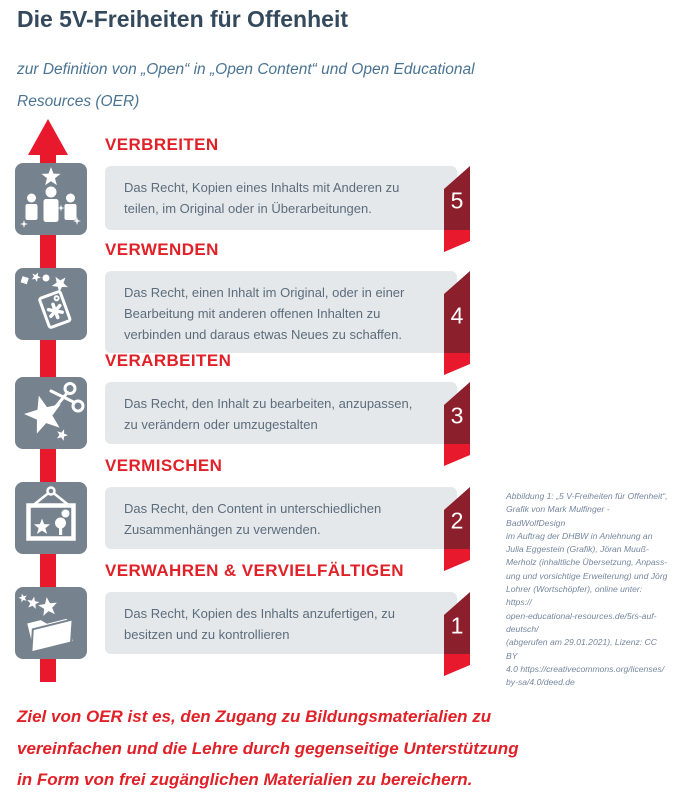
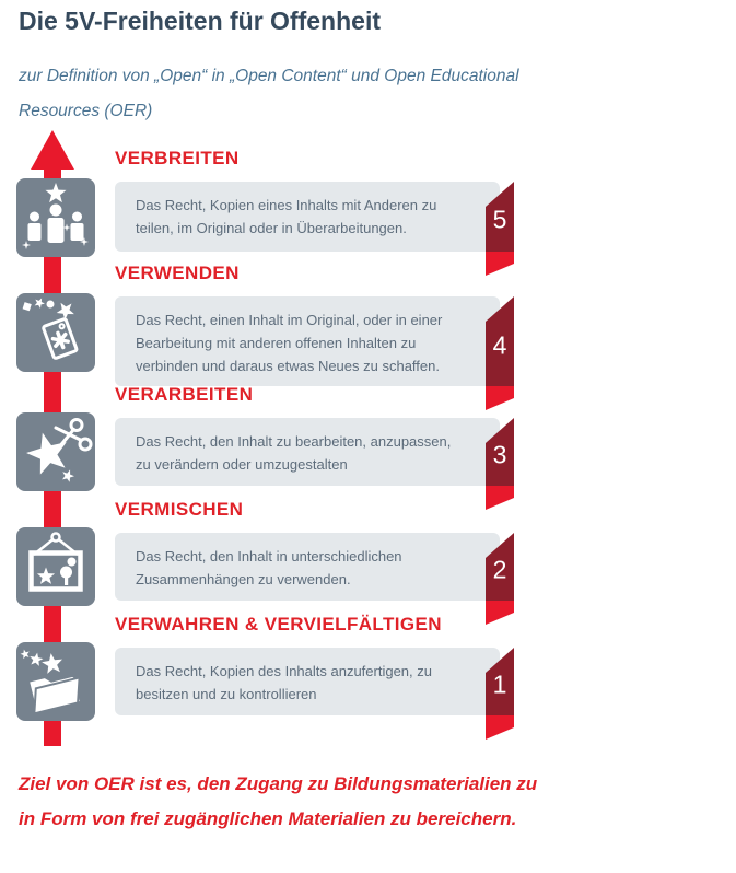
  Die 5V-Freiheiten für Offenheit
  zur Definition von „Open“ in „Open Content“ und Open Educational
  Resources (OER)
  VERBREITEN
  Das Recht, Kopien eines Inhalts mit Anderen zu teilen, im Original oder in Überarbeitungen.
  5
  VERWENDEN
  Das Recht, einen Inhalt im Original, oder in einer Bearbeitung mit anderen offenen Inhalten zu verbinden und daraus etwas Neues zu schaffen.
  4
  VERARBEITEN
  Das Recht, den Inhalt zu bearbeiten, anzupassen, zu verändern oder umzugestalten
  3
  VERMISCHEN
- Das Recht, den Content in unterschiedlichen Zusammenhängen zu verwenden.
+ Das Recht, den Inhalt in unterschiedlichen Zusammenhängen zu verwenden.
  2
  VERWAHREN & VERVIELFÄLTIGEN
  Das Recht, Kopien des Inhalts anzufertigen, zu besitzen und zu kontrollieren
  1
- Abbildung 1: „5 V-Freiheiten für Offenheit“,
- Grafik von Mark Mulfinger - BadWolfDesign
- im Auftrag der DHBW in Anlehnung an
- Julia Eggestein (Grafik), Jöran Muuß-
- Merholz (inhaltliche Übersetzung, Anpass-
- ung und vorsichtige Erweiterung) und Jörg
- Lohrer (Wortschöpfer), online unter: https://
- open-educational-resources.de/5rs-auf-
- deutsch/
- (abgerufen am 29.01.2021), Lizenz: CC BY
- 4.0 https://creativecommons.org/licenses/
- by-sa/4.0/deed.de
  Ziel von OER ist es, den Zugang zu Bildungsmaterialien zu
- vereinfachen und die Lehre durch gegenseitige Unterstützung
  in Form von frei zugänglichen Materialien zu bereichern.
